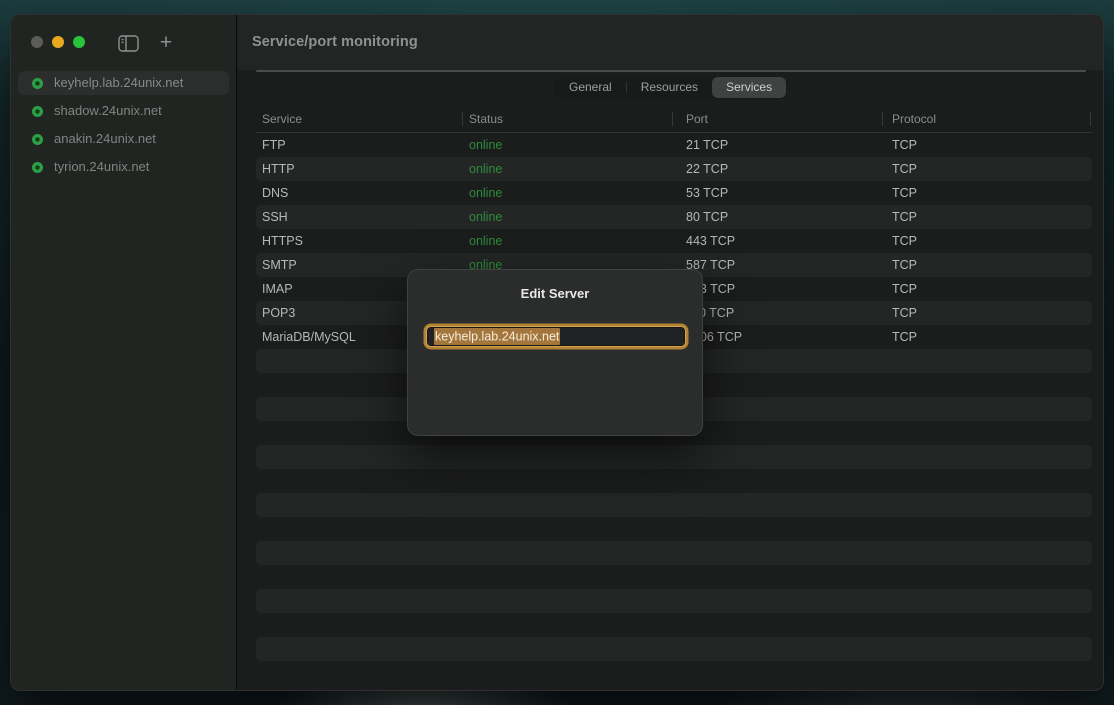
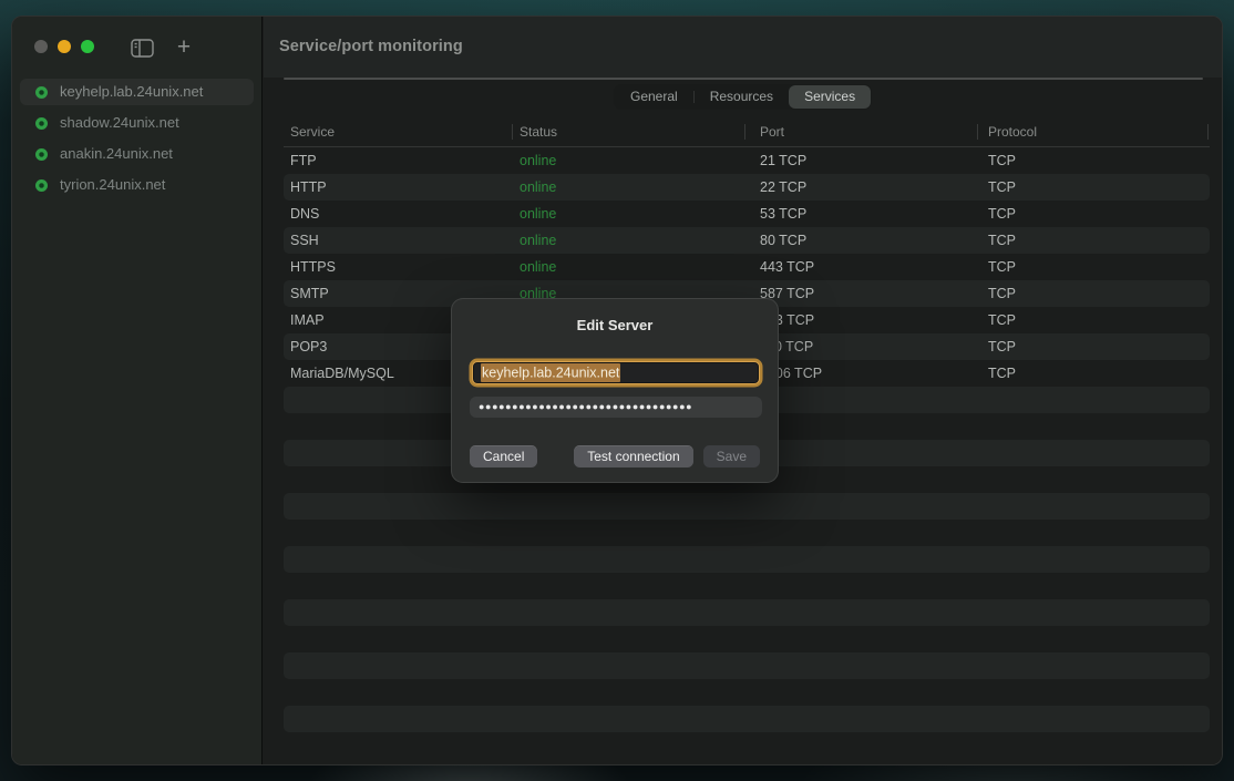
  +
  keyhelp.lab.24unix.net
  shadow.24unix.net
  anakin.24unix.net
  tyrion.24unix.net
  Service/port monitoring
  General
  Resources
  Services
  Service
  Status
  Port
  Protocol
  FTP
  online
  21 TCP
  TCP
  HTTP
  online
  22 TCP
  TCP
  DNS
  online
  53 TCP
  TCP
  SSH
  online
  80 TCP
  TCP
  HTTPS
  online
  443 TCP
  TCP
  SMTP
  online
  587 TCP
  TCP
  IMAP
  TCP
  POP3
  TCP
  MariaDB/MySQL
  06 TCP
  TCP
  Edit Server
  keyhelp.lab.24unix.net
+ ●●●●●●●●●●●●●●●●●●●●●●●●●●●●●●●●
+ Cancel
+ Test connection
+ Save
